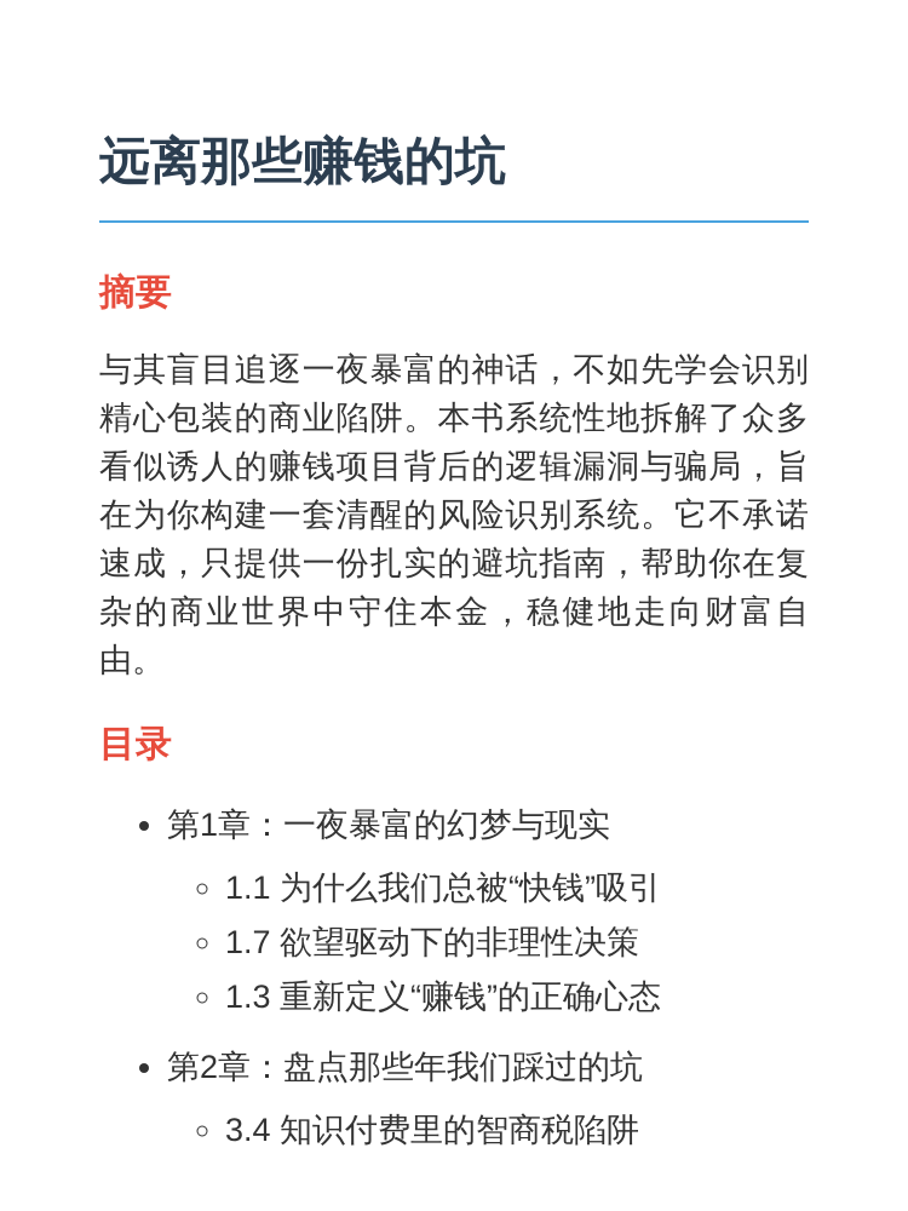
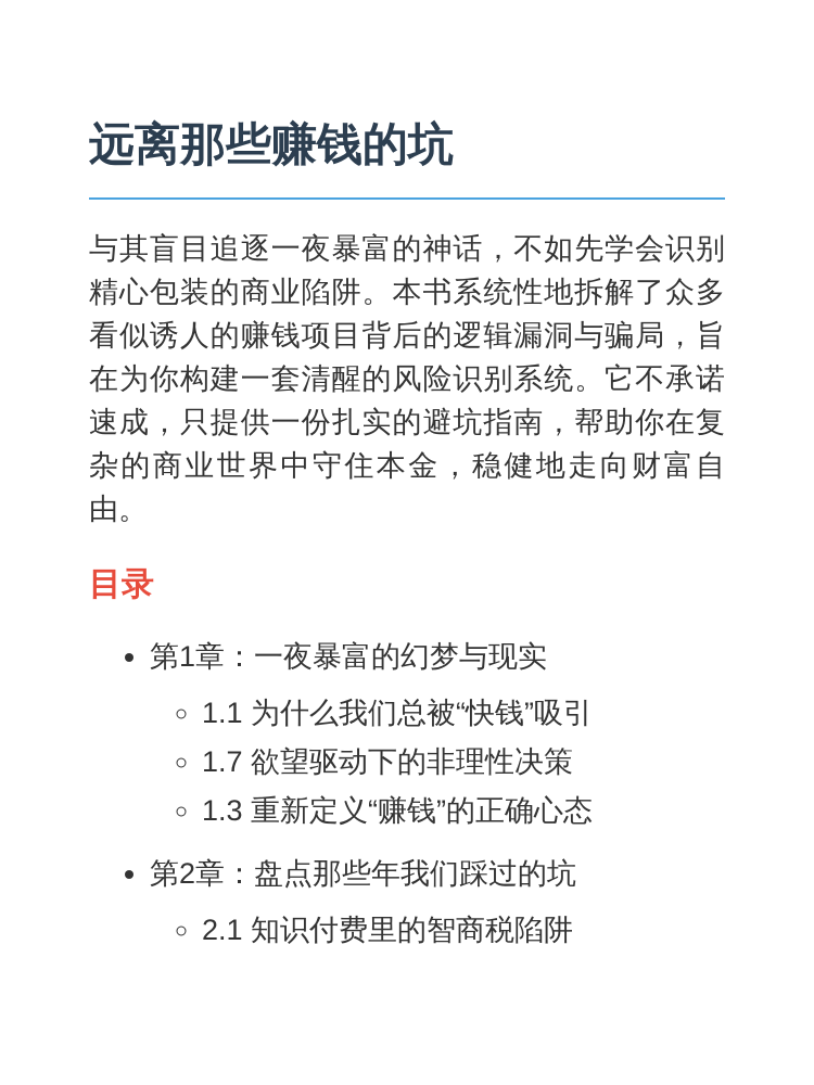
  远离那些赚钱的坑
- 摘要
  与其盲目追逐一夜暴富的神话，不如先学会识别精心包装的商业陷阱。本书系统性地拆解了众多看似诱人的赚钱项目背后的逻辑漏洞与骗局，旨在为你构建一套清醒的风险识别系统。它不承诺速成，只提供一份扎实的避坑指南，帮助你在复杂的商业世界中守住本金，稳健地走向财富自由。
  目录
  第1章：一夜暴富的幻梦与现实
  1.1 为什么我们总被“快钱”吸引
  1.7 欲望驱动下的非理性决策
  1.3 重新定义“赚钱”的正确心态
  第2章：盘点那些年我们踩过的坑
- 3.4 知识付费里的智商税陷阱
+ 2.1 知识付费里的智商税陷阱
